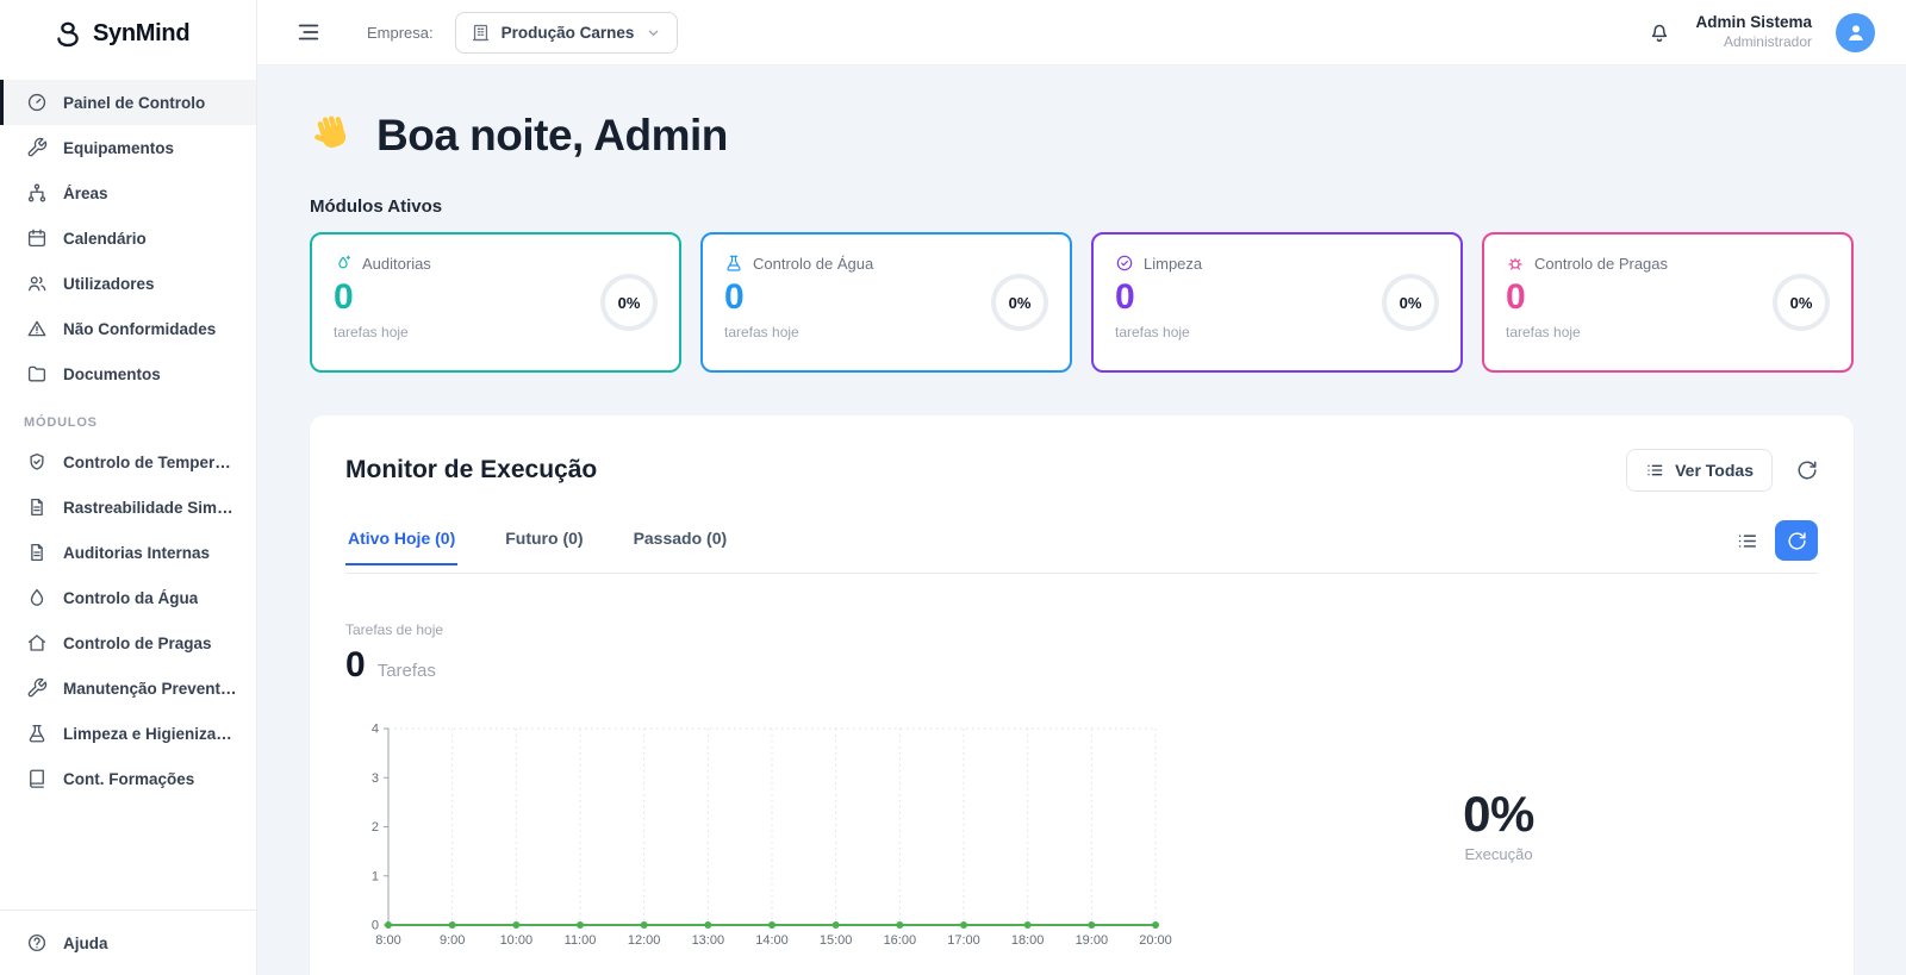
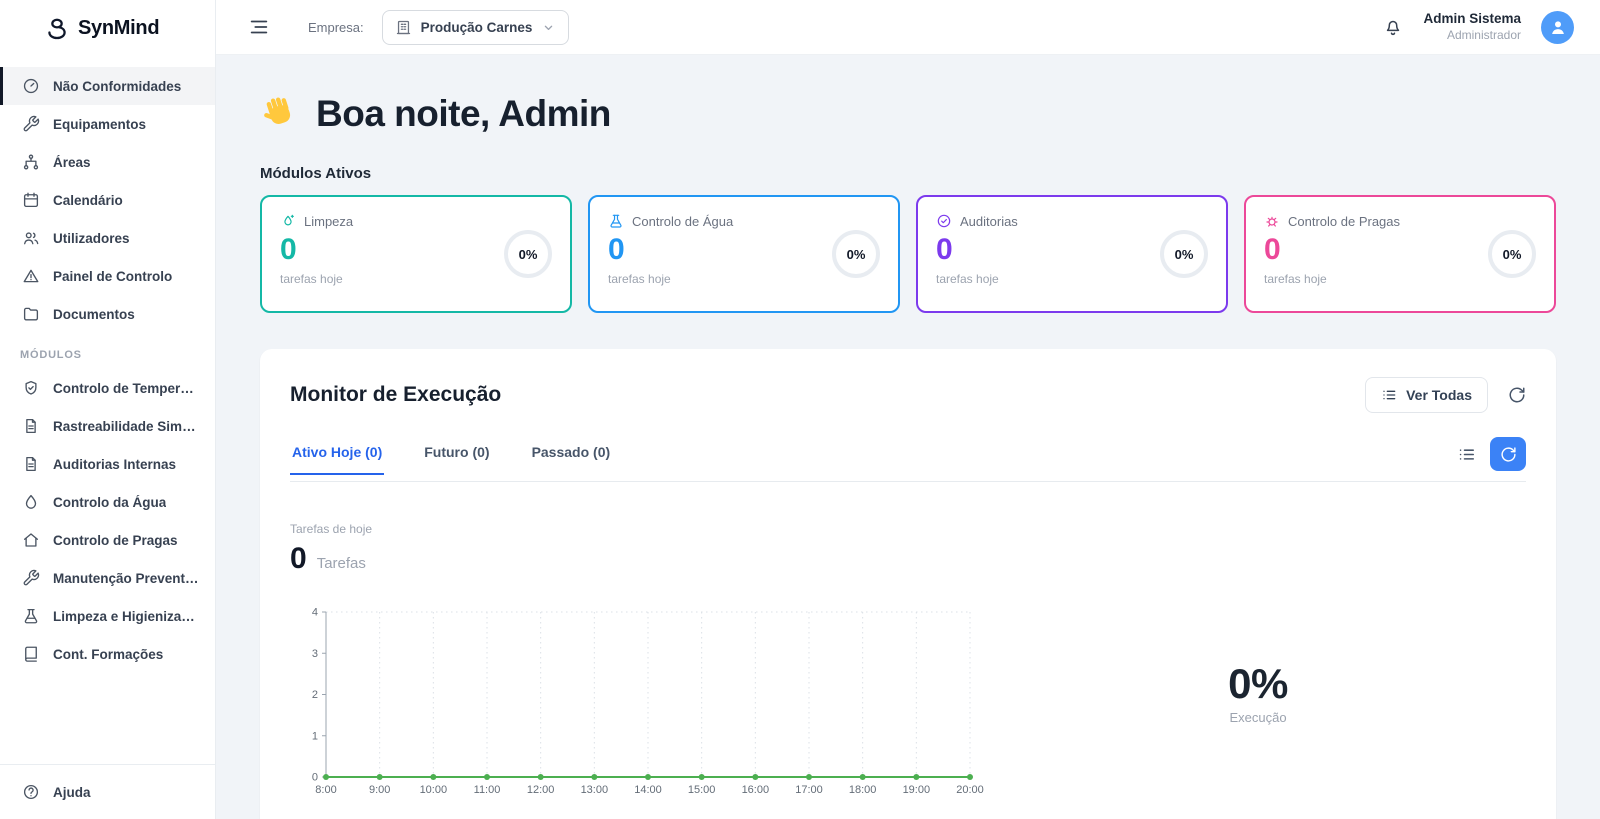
  SynMind
- Painel de Controlo
+ Não Conformidades
  Equipamentos
  Áreas
  Calendário
  Utilizadores
- Não Conformidades
+ Painel de Controlo
  Documentos
  MÓDULOS
  Controlo de Temperat..
  Rastreabilidade Simple
  Auditorias Internas
  Controlo da Água
  Controlo de Pragas
  Manutenção Preventiv
  Limpeza e Higienizaçã
  Cont. Formações
  Ajuda
  Empresa:
  Produção Carnes
  Admin Sistema
  Administrador
  Boa noite, Admin
  Módulos Ativos
- Auditorias
+ Limpeza
  0
  tarefas hoje
  0%
  Controlo de Água
  0
  tarefas hoje
  0%
- Limpeza
+ Auditorias
  0
  tarefas hoje
  0%
  Controlo de Pragas
  0
  tarefas hoje
  0%
  Monitor de Execução
  Ver Todas
  Ativo Hoje (0)
  Futuro (0)
  Passado (0)
  Tarefas de hoje
  0
  Tarefas
  0
  1
  2
  3
  4
  8:00
  9:00
  10:00
  11:00
  12:00
  13:00
  14:00
  15:00
  16:00
  17:00
  18:00
  19:00
  20:00
  0%
  Execução
